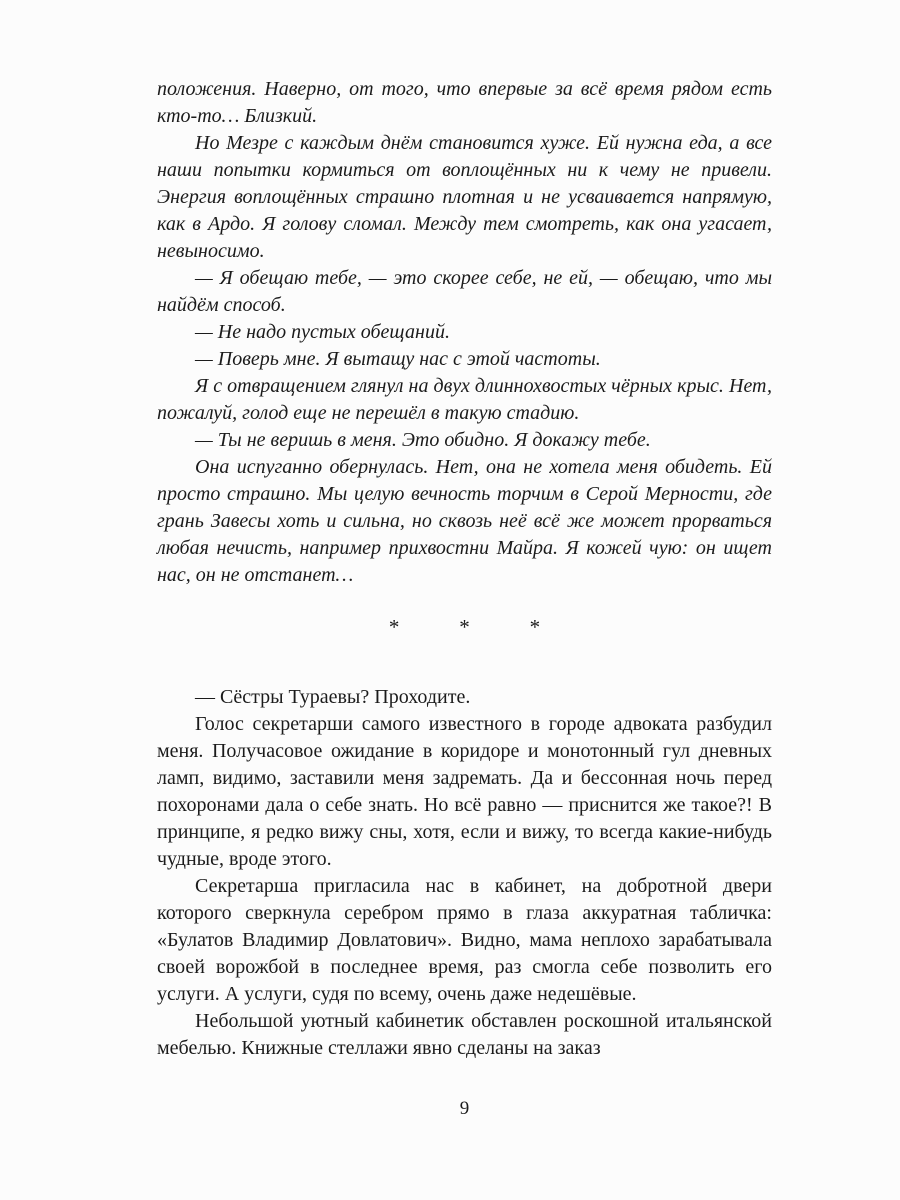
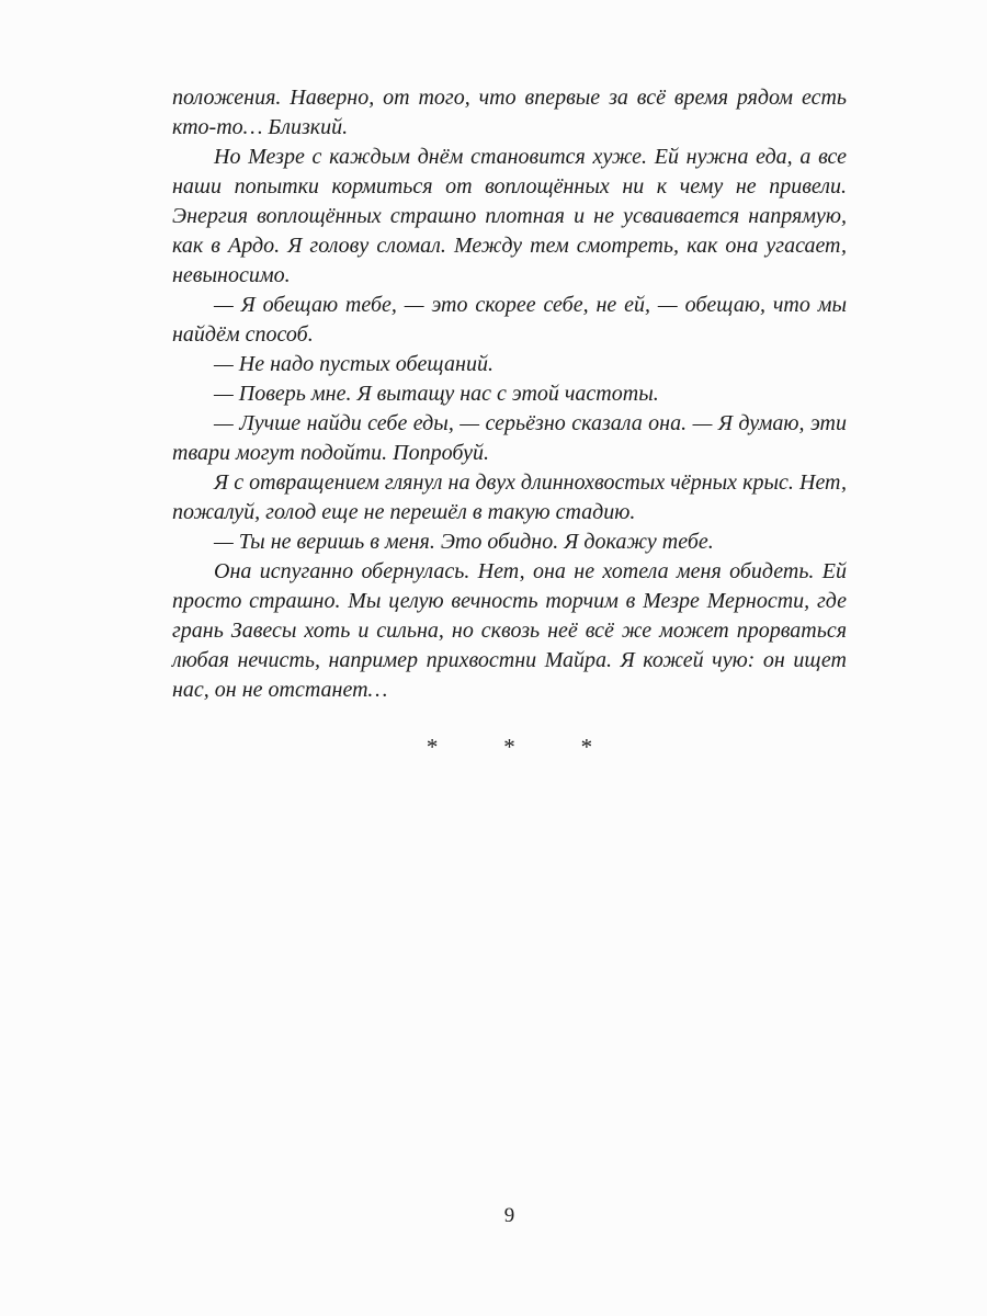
  положения. Наверно, от того, что впервые за всё время рядом есть кто-то… Близкий.
  Но Мезре с каждым днём становится хуже. Ей нужна еда, а все наши попытки кормиться от воплощённых ни к чему не привели. Энергия воплощённых страшно плотная и не усваивается напрямую, как в Ардо. Я голову сломал. Между тем смотреть, как она угасает, невыносимо.
  — Я обещаю тебе, — это скорее себе, не ей, — обещаю, что мы найдём способ.
  — Не надо пустых обещаний.
  — Поверь мне. Я вытащу нас с этой частоты.
+ — Лучше найди себе еды, — серьёзно сказала она. — Я думаю, эти твари могут подойти. Попробуй.
  Я с отвращением глянул на двух длиннохвостых чёрных крыс. Нет, пожалуй, голод еще не перешёл в такую стадию.
  — Ты не веришь в меня. Это обидно. Я докажу тебе.
- Она испуганно обернулась. Нет, она не хотела меня обидеть. Ей просто страшно. Мы целую вечность торчим в Серой Мерности, где грань Завесы хоть и сильна, но сквозь неё всё же может прорваться любая нечисть, например прихвостни Майра. Я кожей чую: он ищет нас, он не отстанет…
+ Она испуганно обернулась. Нет, она не хотела меня обидеть. Ей просто страшно. Мы целую вечность торчим в Мезре Мерности, где грань Завесы хоть и сильна, но сквозь неё всё же может прорваться любая нечисть, например прихвостни Майра. Я кожей чую: он ищет нас, он не отстанет…
  * * *
- — Сёстры Тураевы? Проходите.
- Голос секретарши самого известного в городе адвоката разбудил меня. Получасовое ожидание в коридоре и монотонный гул дневных ламп, видимо, заставили меня задремать. Да и бессонная ночь перед похоронами дала о себе знать. Но всё равно — приснится же такое?! В принципе, я редко вижу сны, хотя, если и вижу, то всегда какие-нибудь чудные, вроде этого.
- Секретарша пригласила нас в кабинет, на добротной двери которого сверкнула серебром прямо в глаза аккуратная табличка: «Булатов Владимир Довлатович». Видно, мама неплохо зарабатывала своей ворожбой в последнее время, раз смогла себе позволить его услуги. А услуги, судя по всему, очень даже недешёвые.
- Небольшой уютный кабинетик обставлен роскошной итальянской мебелью. Книжные стеллажи явно сделаны на заказ
  9
